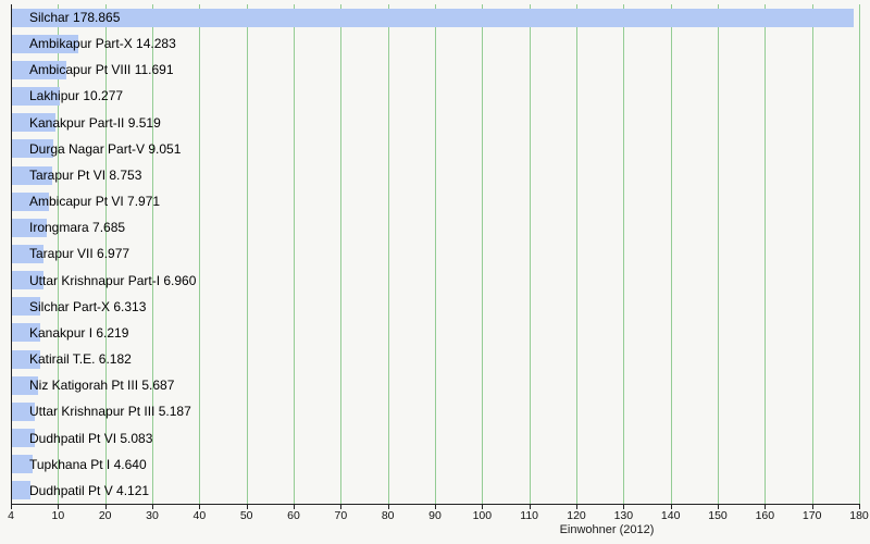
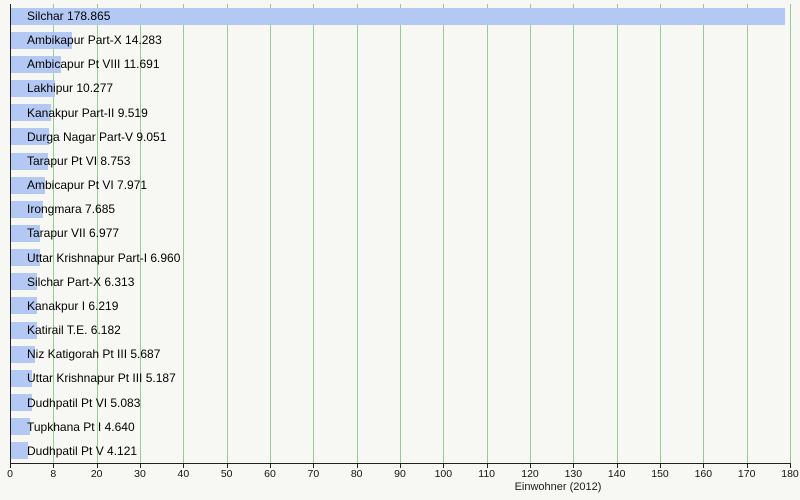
  Silchar 178.865
  Ambikapur Part-X 14.283
  Ambicapur Pt VIII 11.691
  Lakhipur 10.277
  Kanakpur Part-II 9.519
  Durga Nagar Part-V 9.051
  Tarapur Pt VI 8.753
  Ambicapur Pt VI 7.971
  Irongmara 7.685
  Tarapur VII 6.977
  Uttar Krishnapur Part-I 6.960
  Silchar Part-X 6.313
  Kanakpur I 6.219
  Katirail T.E. 6.182
  Niz Katigorah Pt III 5.687
  Uttar Krishnapur Pt III 5.187
  Dudhpatil Pt VI 5.083
  Tupkhana Pt I 4.640
  Dudhpatil Pt V 4.121
- 4
+ 0
- 10
+ 8
  20
  30
  40
  50
  60
  70
  80
  90
  100
  110
  120
  130
  140
  150
  160
  170
  180
  Einwohner (2012)
